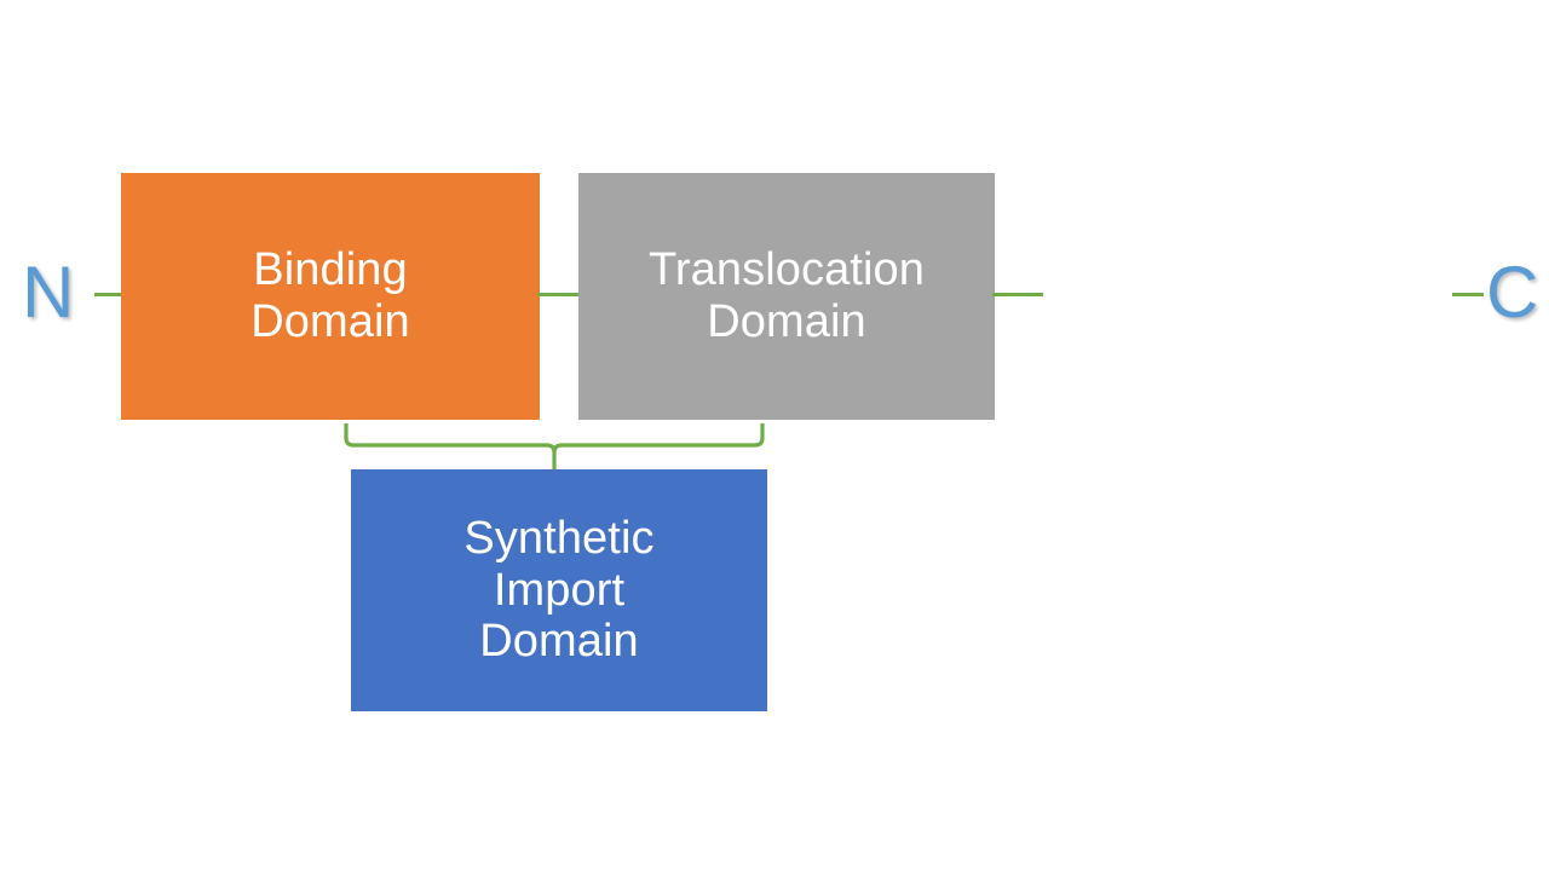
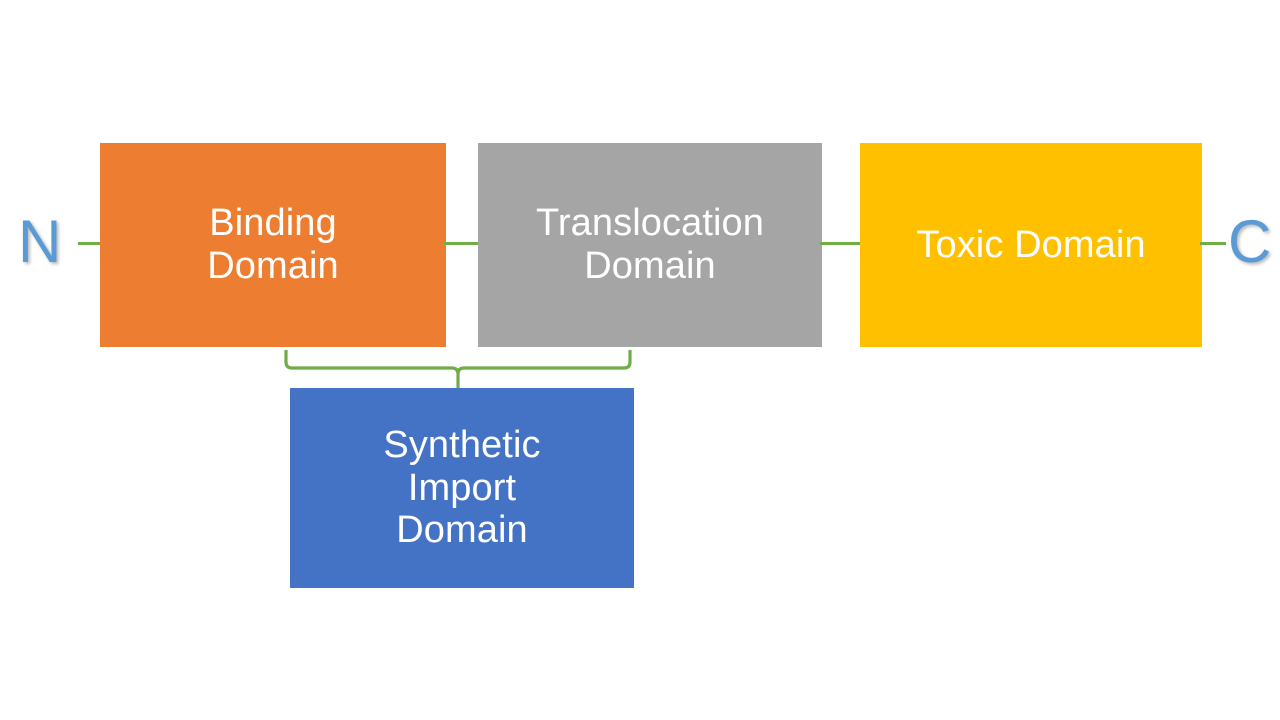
  N
  Binding
  Domain
  Translocation
  Domain
+ Toxic Domain
  C
  Synthetic
  Import
  Domain
